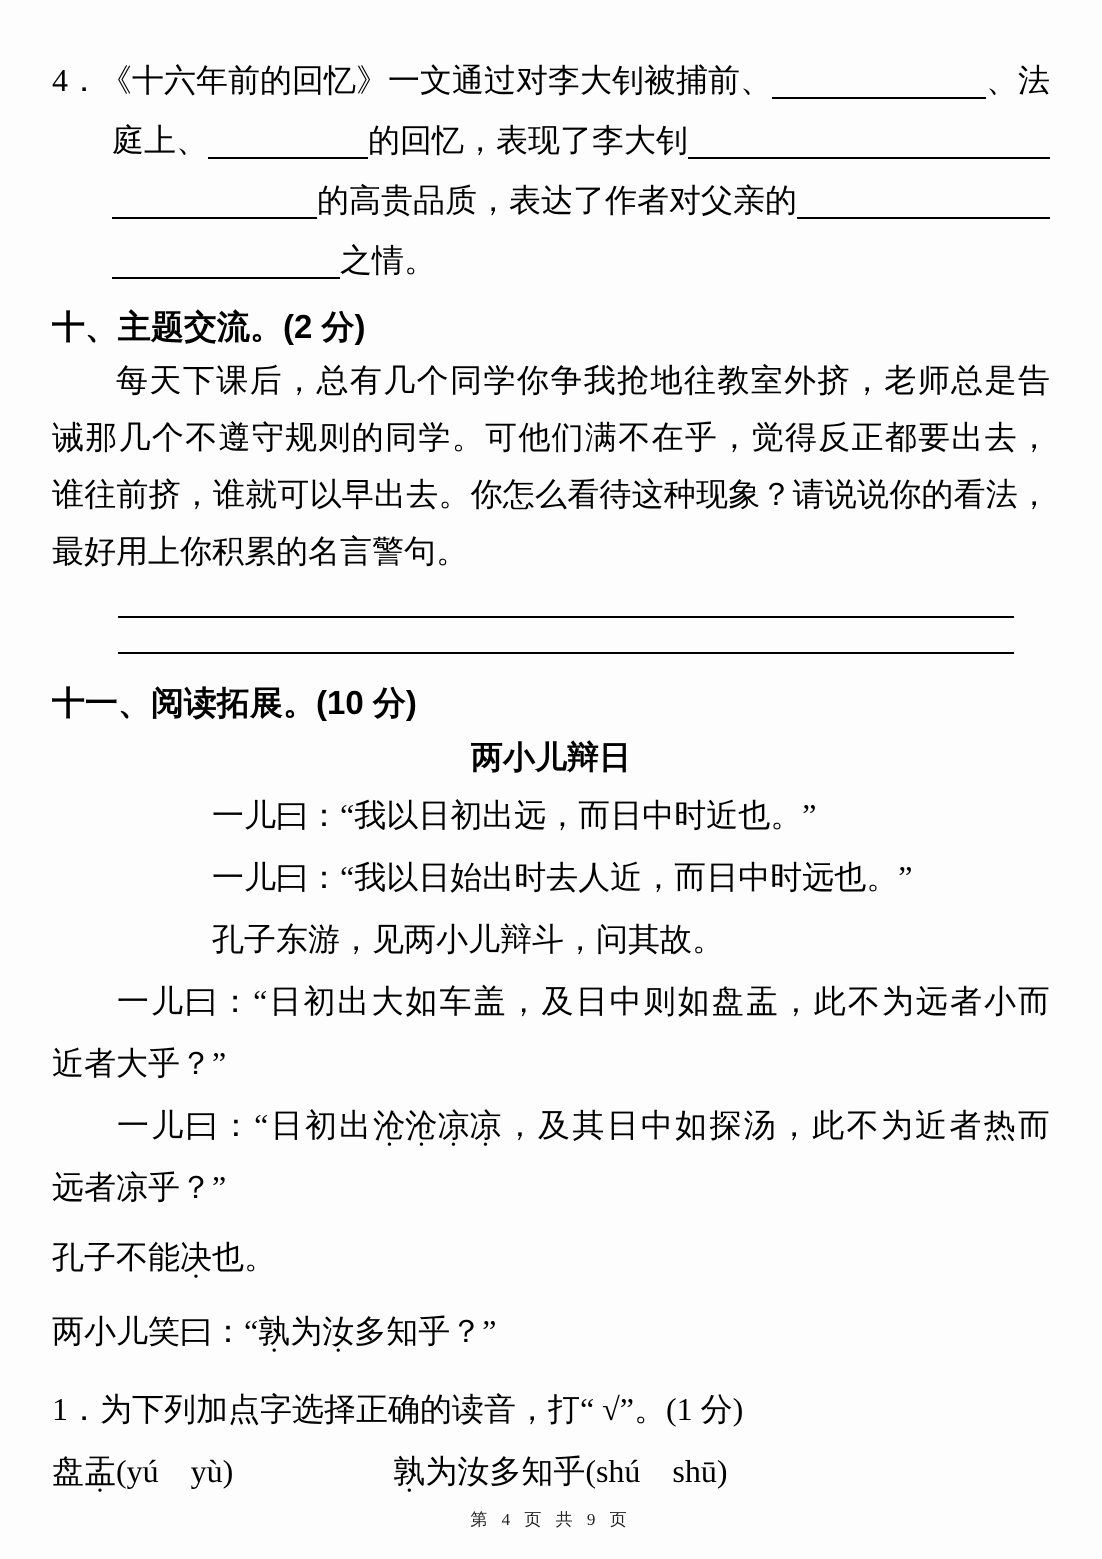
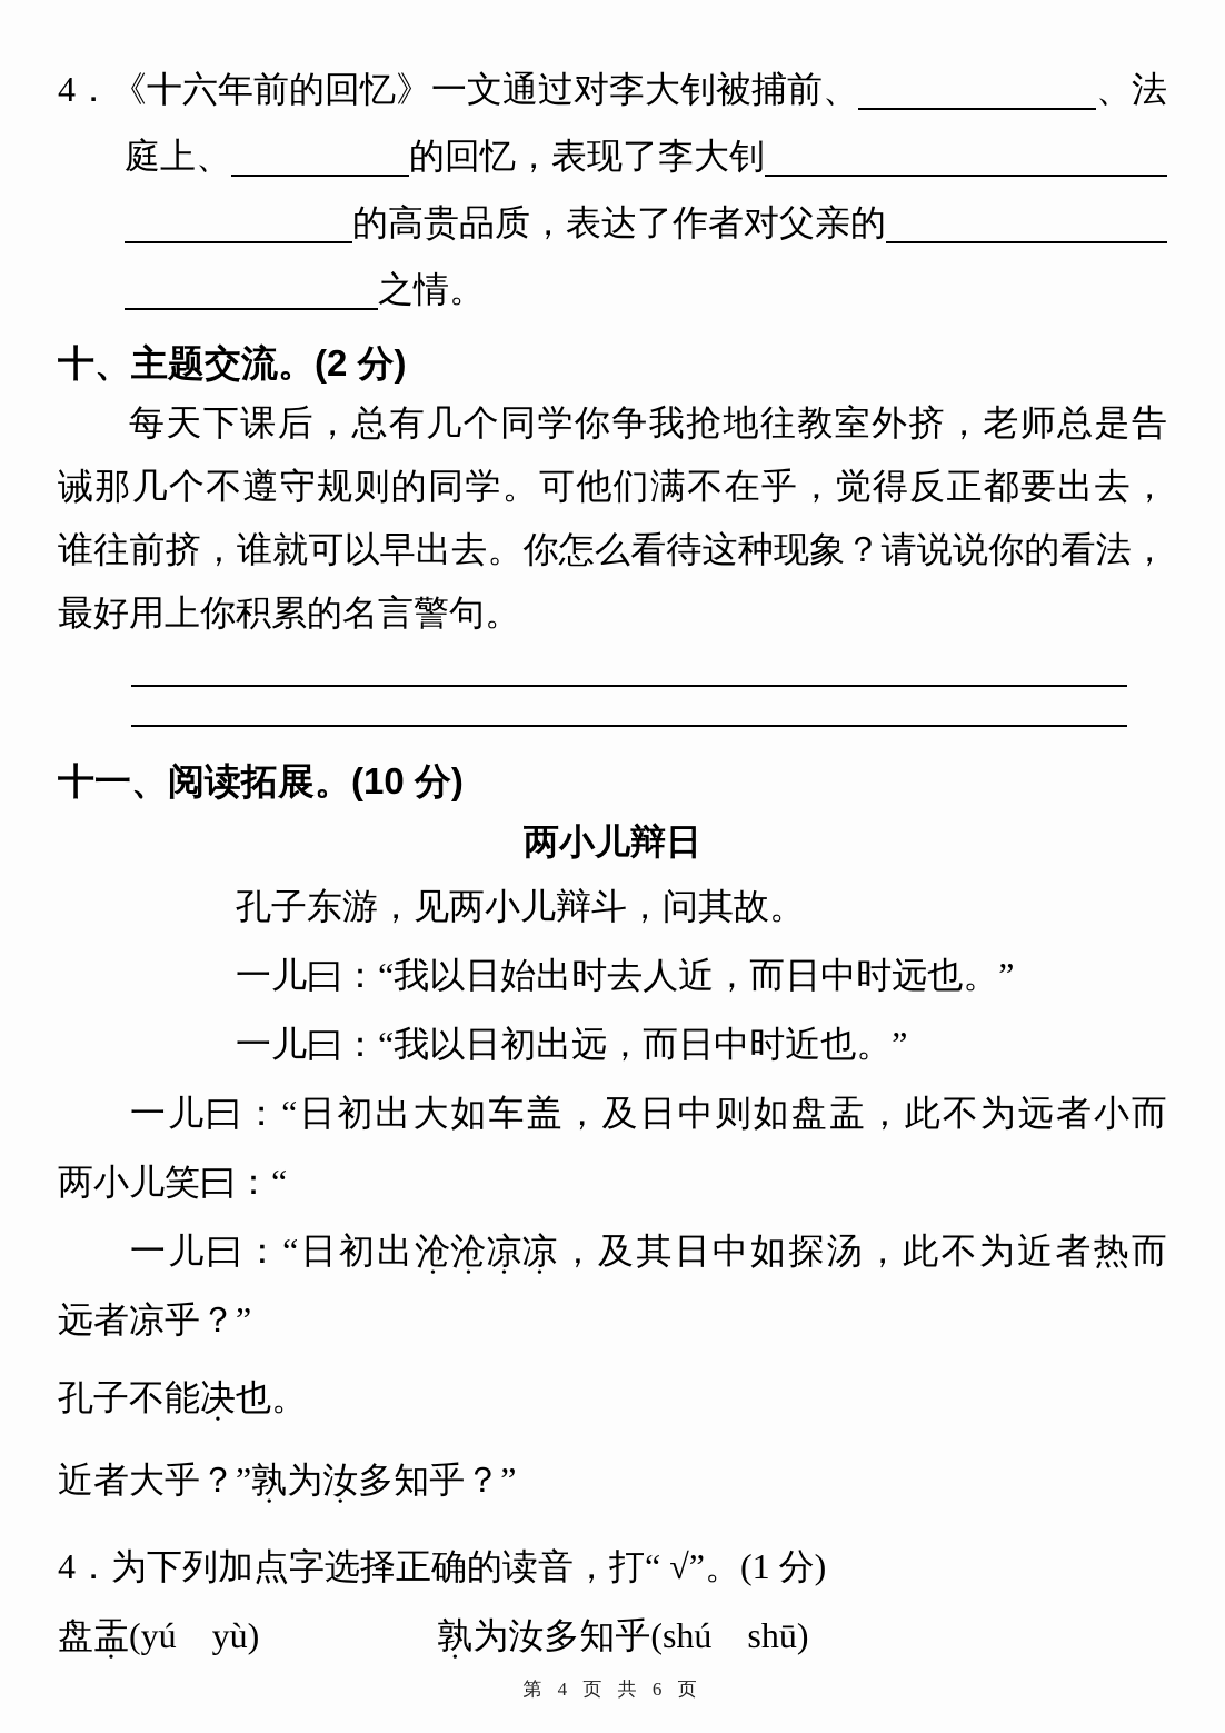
  4．《十六年前的回忆》一文通过对李大钊被捕前、
  、法
  庭上、
  的回忆，表现了李大钊
  的高贵品质，表达了作者对父亲的
  之情。
  十、主题交流。(2 分)
  每天下课后，总有几个同学你争我抢地往教室外挤，老师总是告
  诫那几个不遵守规则的同学。可他们满不在乎，觉得反正都要出去，
  谁往前挤，谁就可以早出去。你怎么看待这种现象？请说说你的看法，
  最好用上你积累的名言警句。
  十一、阅读拓展。(10 分)
  两小儿辩日
- 一儿曰：“我以日初出远，而日中时近也。”
+ 孔子东游，见两小儿辩斗，问其故。
  一儿曰：“我以日始出时去人近，而日中时远也。”
- 孔子东游，见两小儿辩斗，问其故。
+ 一儿曰：“我以日初出远，而日中时近也。”
  一儿曰：“日初出大如车盖，及日中则如盘盂，此不为远者小而
- 近者大乎？”
+ 两小儿笑曰：“
  一儿曰：“日初出沧沧凉凉，及其日中如探汤，此不为近者热而
  远者凉乎？”
  孔子不能决也。
- 两小儿笑曰：“孰为汝多知乎？”
+ 近者大乎？”孰为汝多知乎？”
- 1．为下列加点字选择正确的读音，打“ √”。(1 分)
+ 4．为下列加点字选择正确的读音，打“ √”。(1 分)
  盘盂(yú yù) 孰为汝多知乎(shú shū)
- 第 4 页 共 9 页
+ 第 4 页 共 6 页
